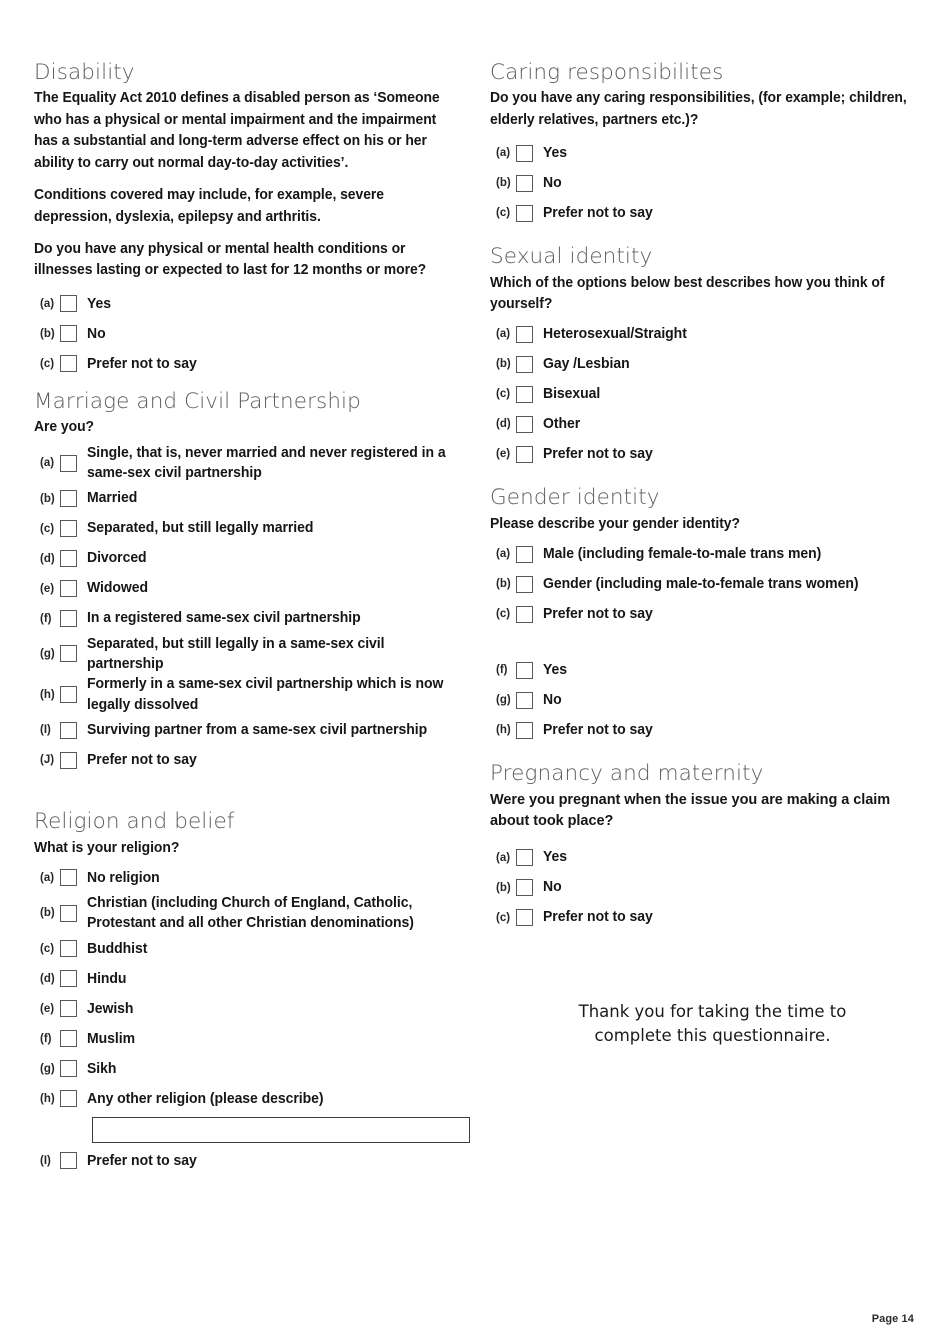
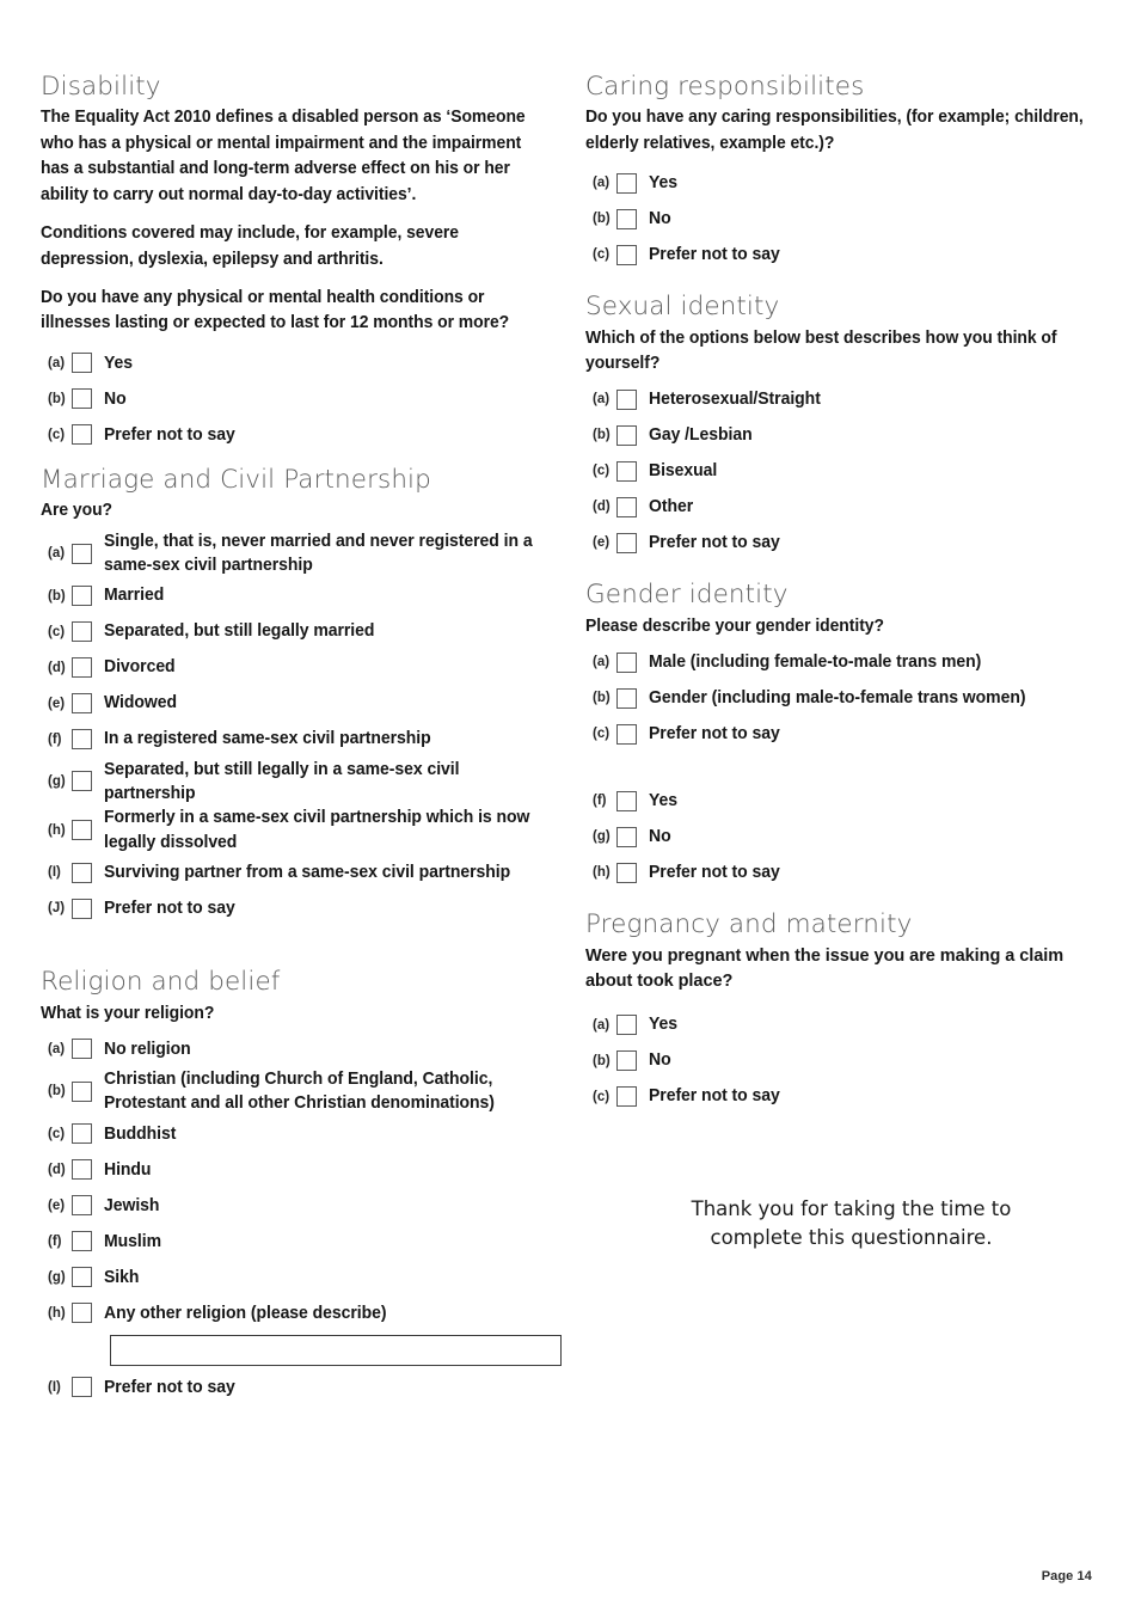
  Disability
  The Equality Act 2010 defines a disabled person as ‘Someone who has a physical or mental impairment and the impairment has a substantial and long-term adverse effect on his or her ability to carry out normal day-to-day activities’.
  Conditions covered may include, for example, severe depression, dyslexia, epilepsy and arthritis.
  Do you have any physical or mental health conditions or illnesses lasting or expected to last for 12 months or more?
  (a)
  Yes
  (b)
  No
  (c)
  Prefer not to say
  Marriage and Civil Partnership
  Are you?
  (a)
  Single, that is, never married and never registered in a same-sex civil partnership
  (b)
  Married
  (c)
  Separated, but still legally married
  (d)
  Divorced
  (e)
  Widowed
  (f)
  In a registered same-sex civil partnership
  (g)
  Separated, but still legally in a same-sex civil partnership
  (h)
  Formerly in a same-sex civil partnership which is now legally dissolved
  (I)
  Surviving partner from a same-sex civil partnership
  (J)
  Prefer not to say
  Religion and belief
  What is your religion?
  (a)
  No religion
  (b)
  Christian (including Church of England, Catholic, Protestant and all other Christian denominations)
  (c)
  Buddhist
  (d)
  Hindu
  (e)
  Jewish
  (f)
  Muslim
  (g)
  Sikh
  (h)
  Any other religion (please describe)
  (I)
  Prefer not to say
  Caring responsibilites
- Do you have any caring responsibilities, (for example; children, elderly relatives, partners etc.)?
+ Do you have any caring responsibilities, (for example; children, elderly relatives, example etc.)?
  (a)
  Yes
  (b)
  No
  (c)
  Prefer not to say
  Sexual identity
  Which of the options below best describes how you think of yourself?
  (a)
  Heterosexual/Straight
  (b)
  Gay /Lesbian
  (c)
  Bisexual
  (d)
  Other
  (e)
  Prefer not to say
  Gender identity
  Please describe your gender identity?
  (a)
  Male (including female-to-male trans men)
  (b)
  Gender (including male-to-female trans women)
  (c)
  Prefer not to say
  (f)
  Yes
  (g)
  No
  (h)
  Prefer not to say
  Pregnancy and maternity
  Were you pregnant when the issue you are making a claim about took place?
  (a)
  Yes
  (b)
  No
  (c)
  Prefer not to say
  Thank you for taking the time to
  complete this questionnaire.
  Page 14
